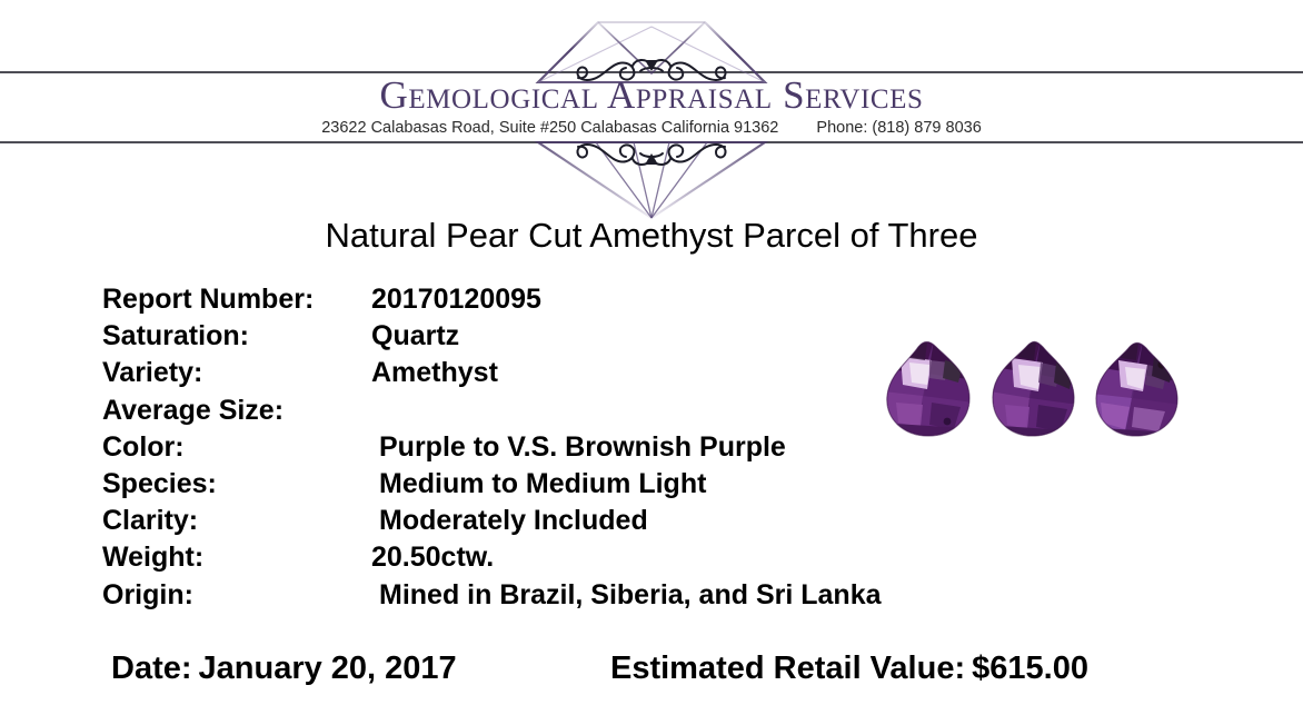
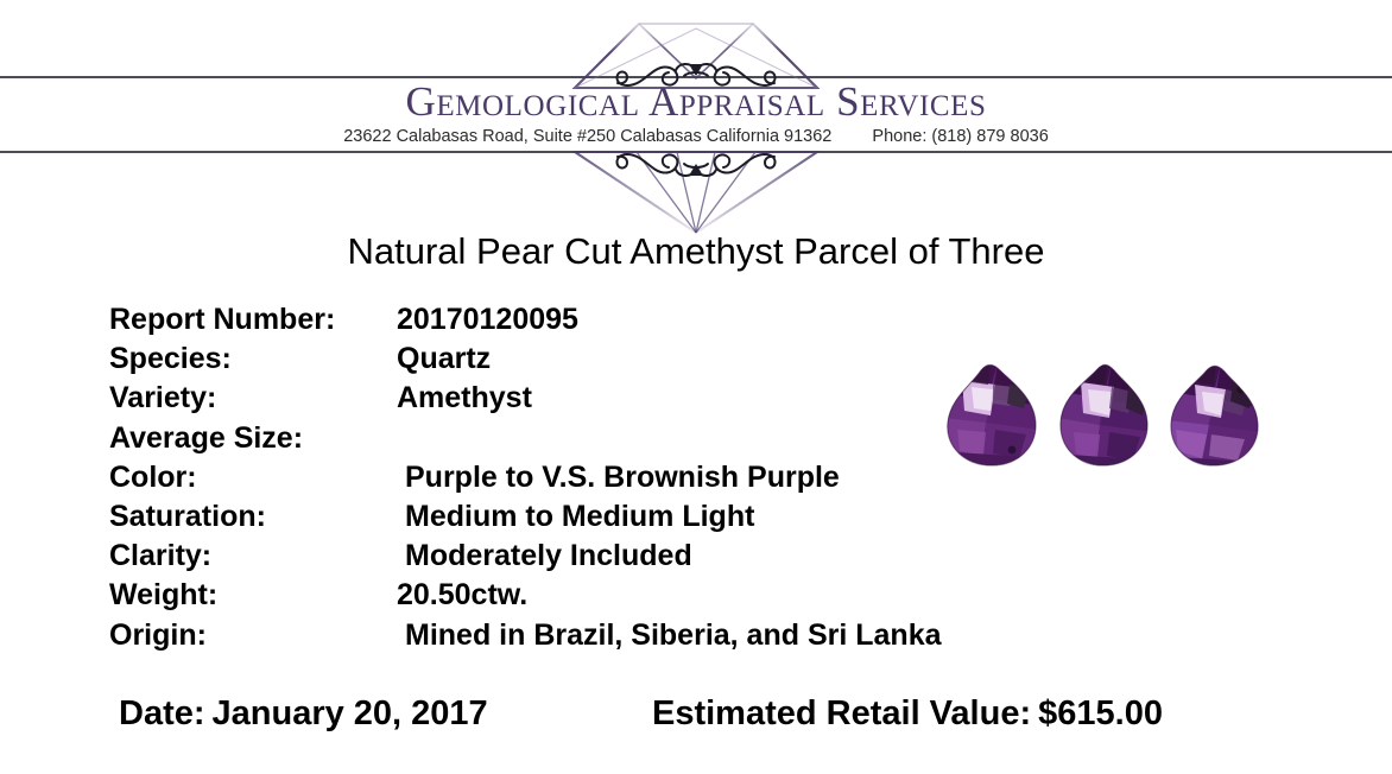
  Gemological Appraisal Services
  23622 Calabasas Road, Suite #250 Calabasas California 91362 Phone: (818) 879 8036
  Natural Pear Cut Amethyst Parcel of Three
  Report Number:
  20170120095
- Saturation:
+ Species:
  Quartz
  Variety:
  Amethyst
  Average Size:
  Color:
  Purple to V.S. Brownish Purple
- Species:
+ Saturation:
  Medium to Medium Light
  Clarity:
  Moderately Included
  Weight:
  20.50ctw.
  Origin:
  Mined in Brazil, Siberia, and Sri Lanka
  Date: January 20, 2017
  Estimated Retail Value: $615.00
